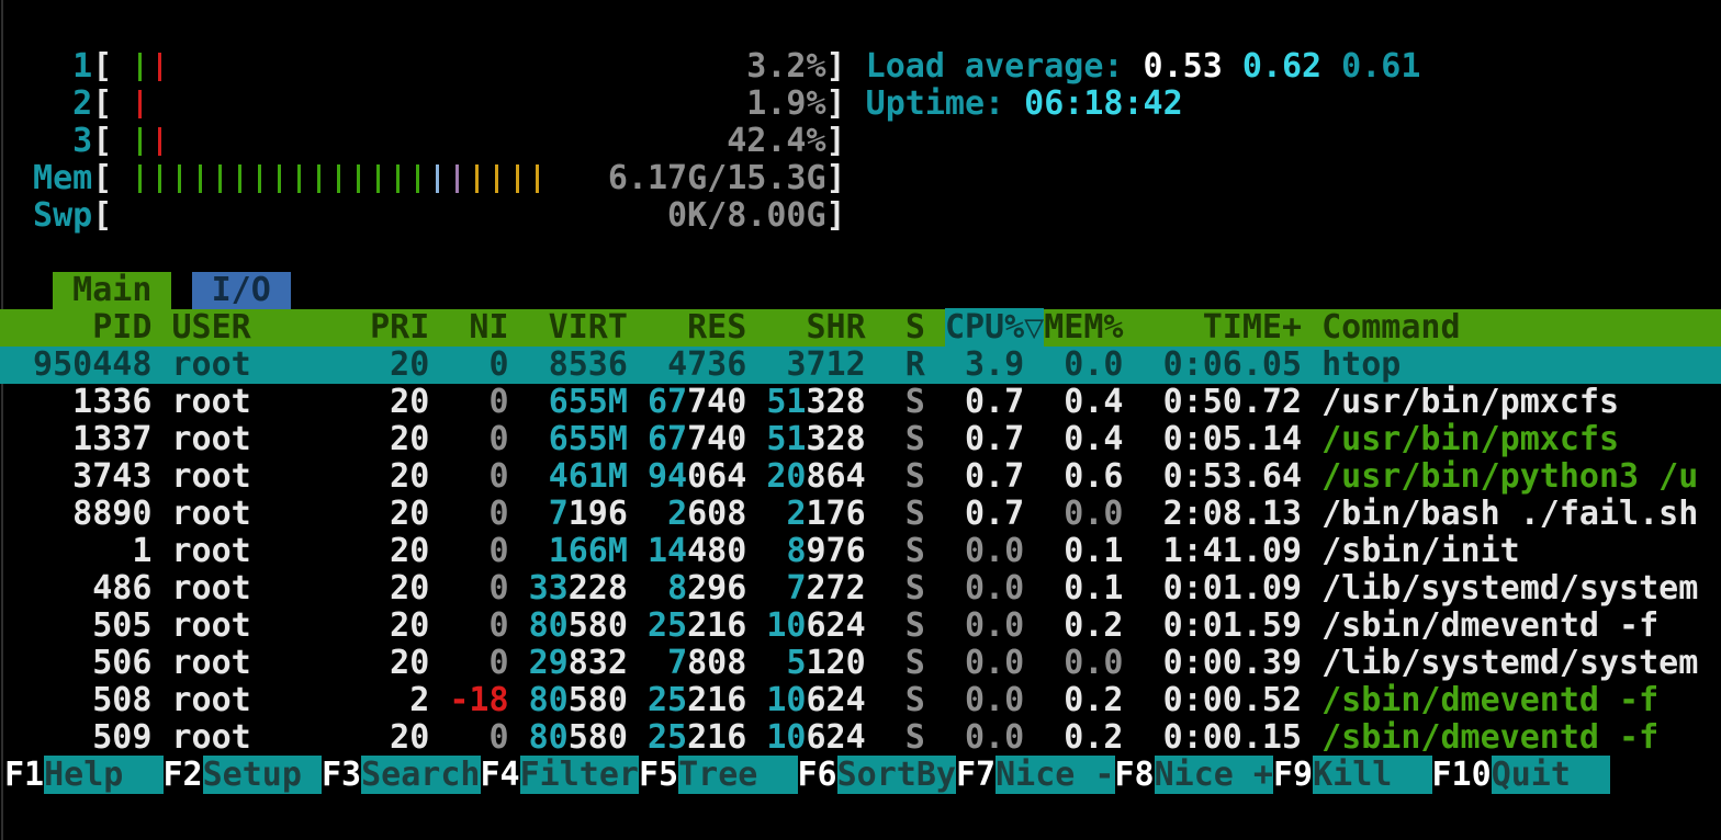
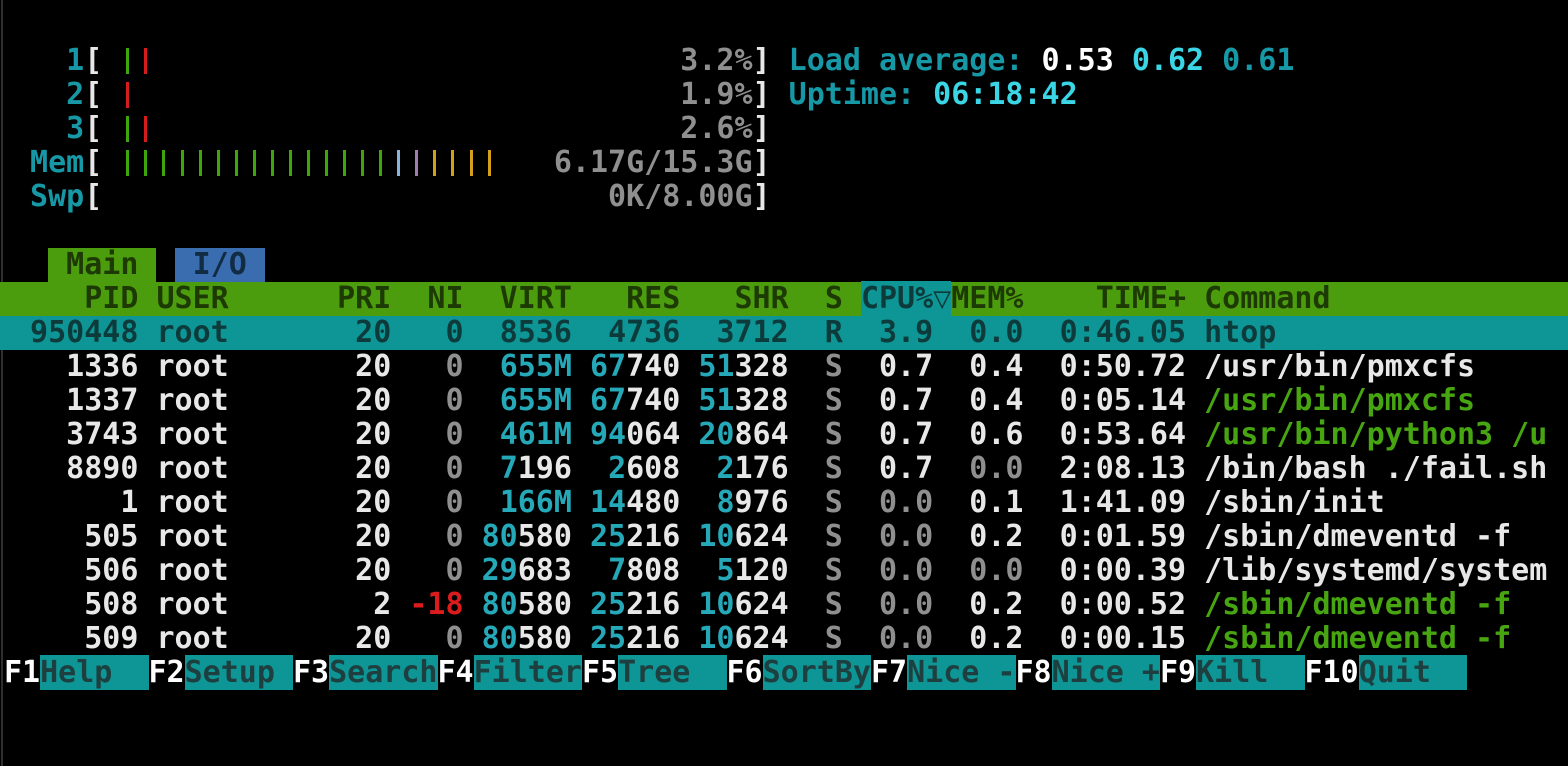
  1[ 3.2%]
  Load average: 0.53 0.62 0.61
  2[ 1.9%]
  Uptime: 06:18:42
- 3[ 42.4%]
+ 3[ 2.6%]
  Mem[ 6.17G/15.3G]
  Swp[ 0K/8.00G]
  Main I/O
  PID USER PRI NI VIRT RES SHR S CPU%▽MEM% TIME+ Command
- 950448 root 20 0 8536 4736 3712 R 3.9 0.0 0:06.05 htop
+ 950448 root 20 0 8536 4736 3712 R 3.9 0.0 0:46.05 htop
  1336 root 20 0 655M 67740 51328 S 0.7 0.4 0:50.72 /usr/bin/pmxcfs
  1337 root 20 0 655M 67740 51328 S 0.7 0.4 0:05.14 /usr/bin/pmxcfs
  3743 root 20 0 461M 94064 20864 S 0.7 0.6 0:53.64 /usr/bin/python3 /u
  8890 root 20 0 7196 2608 2176 S 0.7 0.0 2:08.13 /bin/bash ./fail.sh
  1 root 20 0 166M 14480 8976 S 0.0 0.1 1:41.09 /sbin/init
- 486 root 20 0 33228 8296 7272 S 0.0 0.1 0:01.09 /lib/systemd/system
  505 root 20 0 80580 25216 10624 S 0.0 0.2 0:01.59 /sbin/dmeventd -f
- 506 root 20 0 29832 7808 5120 S 0.0 0.0 0:00.39 /lib/systemd/system
+ 506 root 20 0 29683 7808 5120 S 0.0 0.0 0:00.39 /lib/systemd/system
  508 root 2 -18 80580 25216 10624 S 0.0 0.2 0:00.52 /sbin/dmeventd -f
  509 root 20 0 80580 25216 10624 S 0.0 0.2 0:00.15 /sbin/dmeventd -f
  F1Help F2Setup F3SearchF4FilterF5Tree F6SortByF7Nice -F8Nice +F9Kill F10Quit
